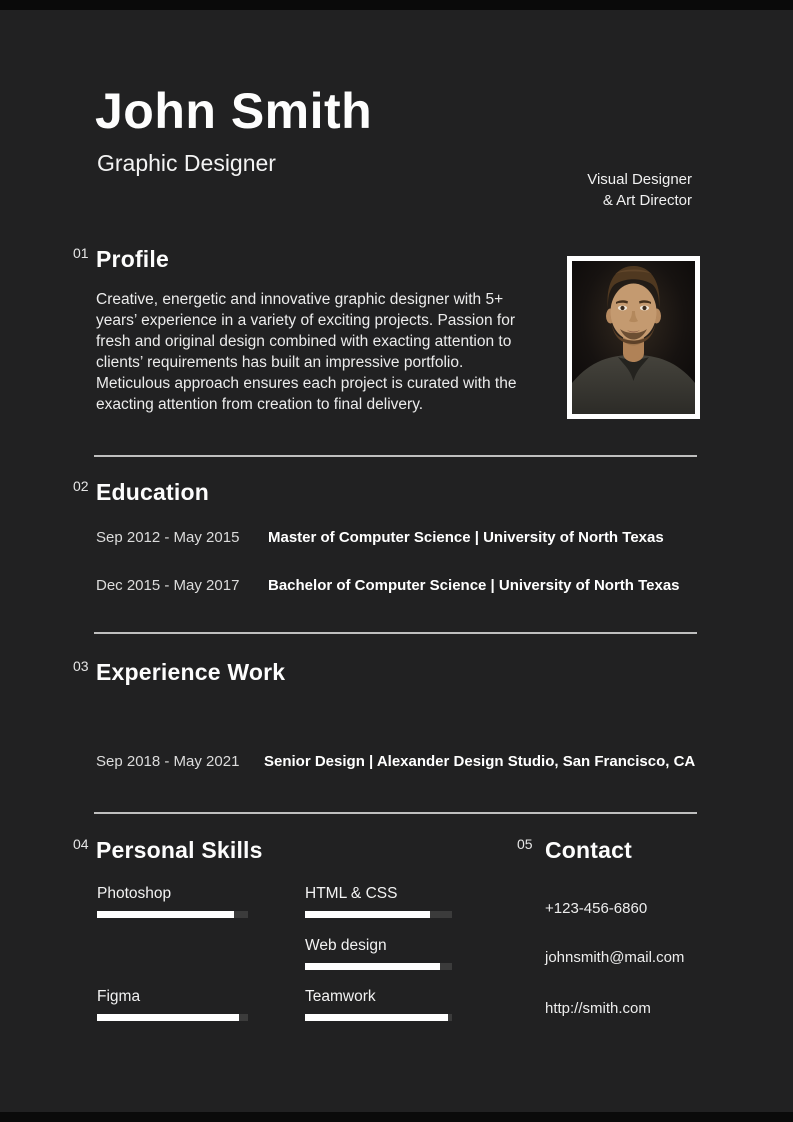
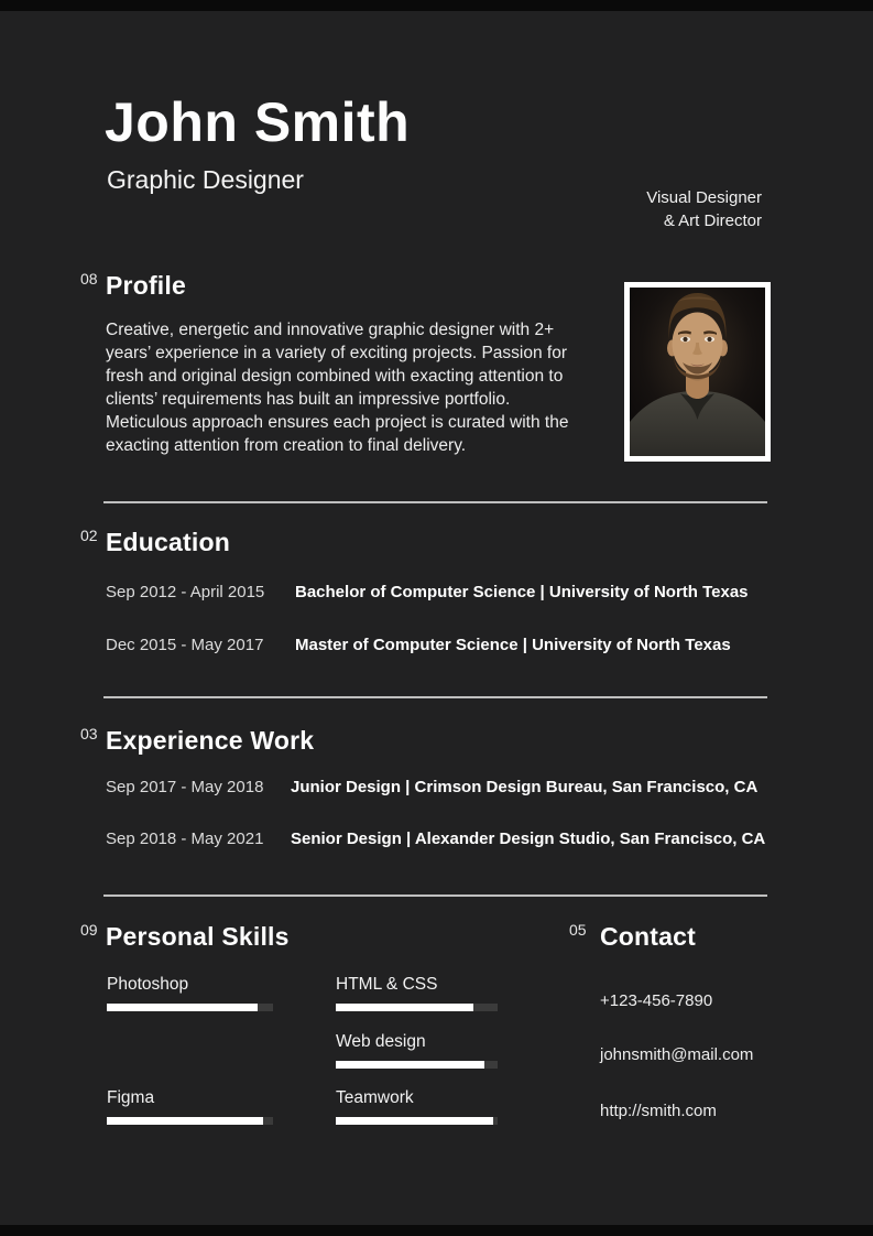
  John Smith
  Graphic Designer
  Visual Designer
  & Art Director
- 01
+ 08
  Profile
- Creative, energetic and innovative graphic designer with 5+ years’ experience in a variety of exciting projects. Passion for fresh and original design combined with exacting attention to clients’ requirements has built an impressive portfolio. Meticulous approach ensures each project is curated with the exacting attention from creation to final delivery.
+ Creative, energetic and innovative graphic designer with 2+ years’ experience in a variety of exciting projects. Passion for fresh and original design combined with exacting attention to clients’ requirements has built an impressive portfolio. Meticulous approach ensures each project is curated with the exacting attention from creation to final delivery.
  02
  Education
- Sep 2012 - May 2015
+ Sep 2012 - April 2015
- Master of Computer Science | University of North Texas
+ Bachelor of Computer Science | University of North Texas
  Dec 2015 - May 2017
- Bachelor of Computer Science | University of North Texas
+ Master of Computer Science | University of North Texas
  03
  Experience Work
+ Sep 2017 - May 2018
+ Junior Design | Crimson Design Bureau, San Francisco, CA
  Sep 2018 - May 2021
  Senior Design | Alexander Design Studio, San Francisco, CA
- 04
+ 09
  Personal Skills
  Photoshop
  Figma
  HTML & CSS
  Web design
  Teamwork
  05
  Contact
- +123-456-6860
+ +123-456-7890
  johnsmith@mail.com
  http://smith.com
